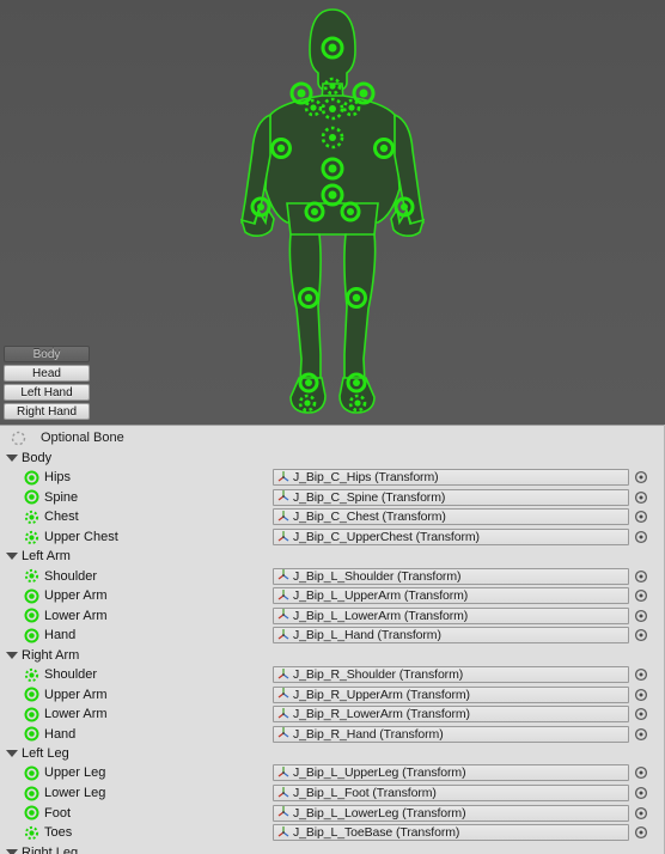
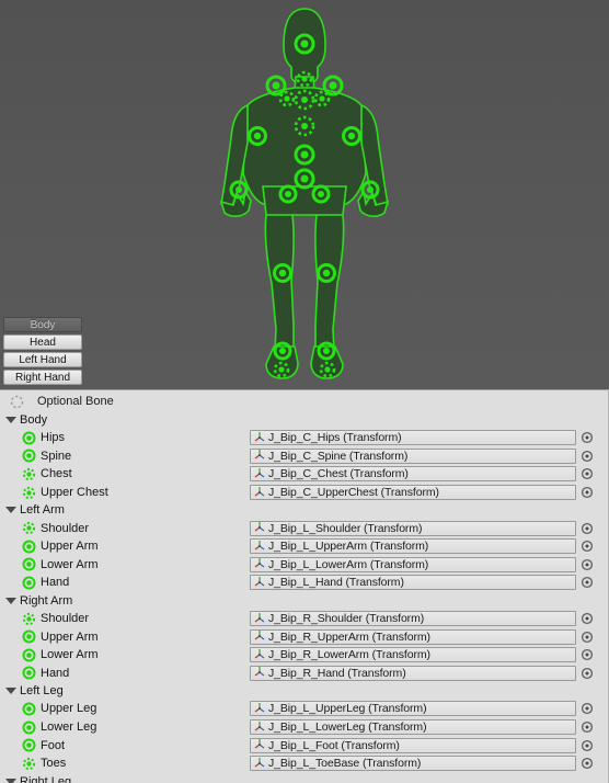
  Body
  Head
  Left Hand
  Right Hand
  Optional Bone
  Body
  Hips
  J_Bip_C_Hips (Transform)
  Spine
  J_Bip_C_Spine (Transform)
  Chest
  J_Bip_C_Chest (Transform)
  Upper Chest
  J_Bip_C_UpperChest (Transform)
  Left Arm
  Shoulder
  J_Bip_L_Shoulder (Transform)
  Upper Arm
  J_Bip_L_UpperArm (Transform)
  Lower Arm
  J_Bip_L_LowerArm (Transform)
  Hand
  J_Bip_L_Hand (Transform)
  Right Arm
  Shoulder
  J_Bip_R_Shoulder (Transform)
  Upper Arm
  J_Bip_R_UpperArm (Transform)
  Lower Arm
  J_Bip_R_LowerArm (Transform)
  Hand
  J_Bip_R_Hand (Transform)
  Left Leg
  Upper Leg
  J_Bip_L_UpperLeg (Transform)
  Lower Leg
- J_Bip_L_Foot (Transform)
+ J_Bip_L_LowerLeg (Transform)
  Foot
- J_Bip_L_LowerLeg (Transform)
+ J_Bip_L_Foot (Transform)
  Toes
  J_Bip_L_ToeBase (Transform)
  Right Leg
